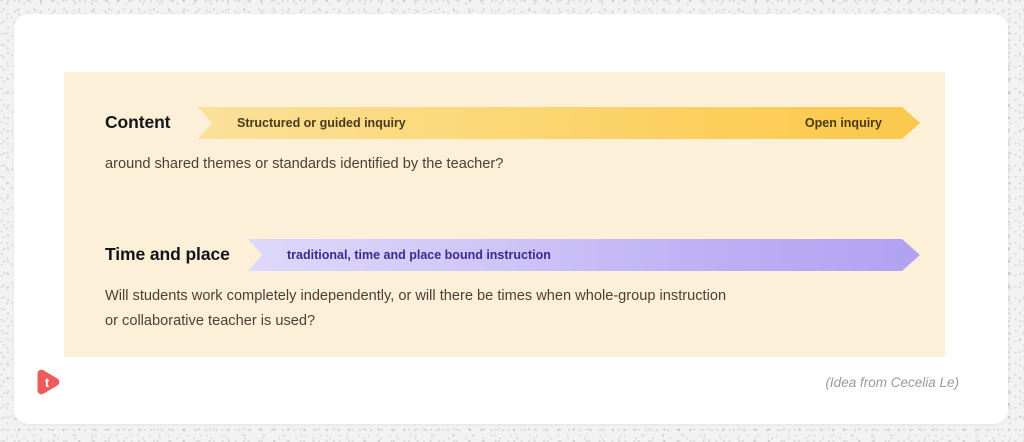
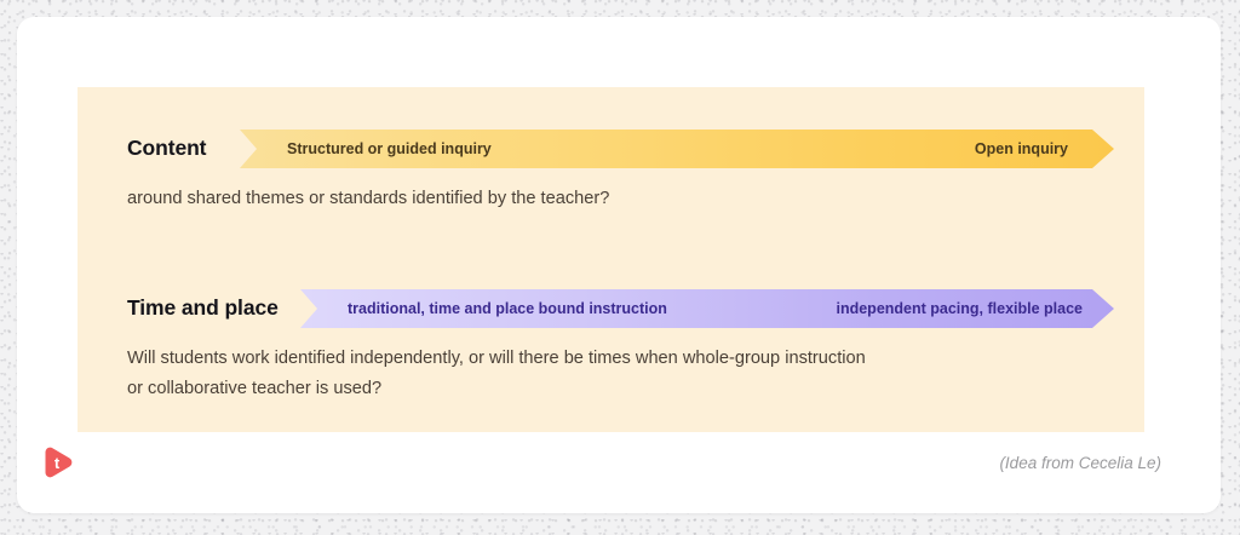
  Content
  Structured or guided inquiry
  Open inquiry
  around shared themes or standards identified by the teacher?
  Time and place
  traditional, time and place bound instruction
+ independent pacing, flexible place
- Will students work completely independently, or will there be times when whole-group instruction
+ Will students work identified independently, or will there be times when whole-group instruction
  or collaborative teacher is used?
  t
  (Idea from Cecelia Le)
